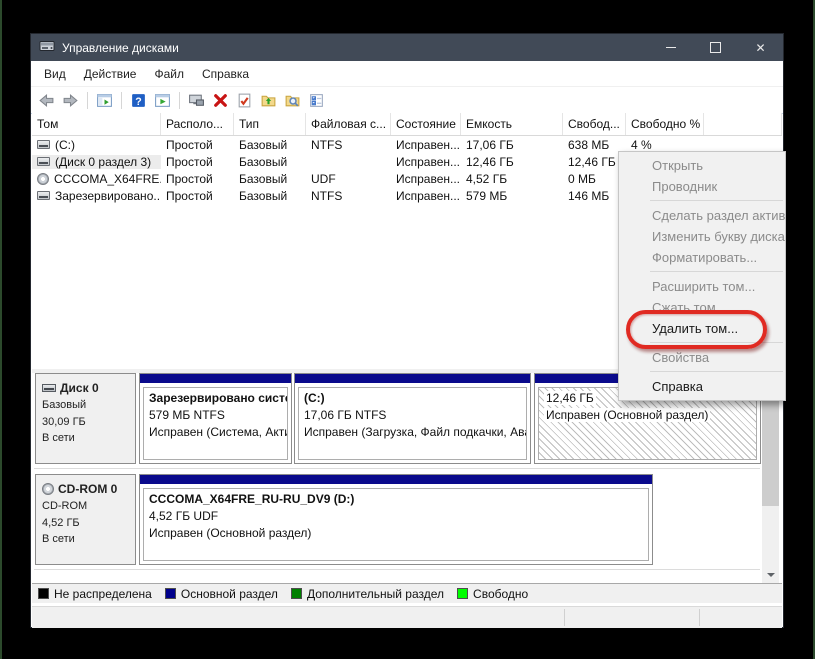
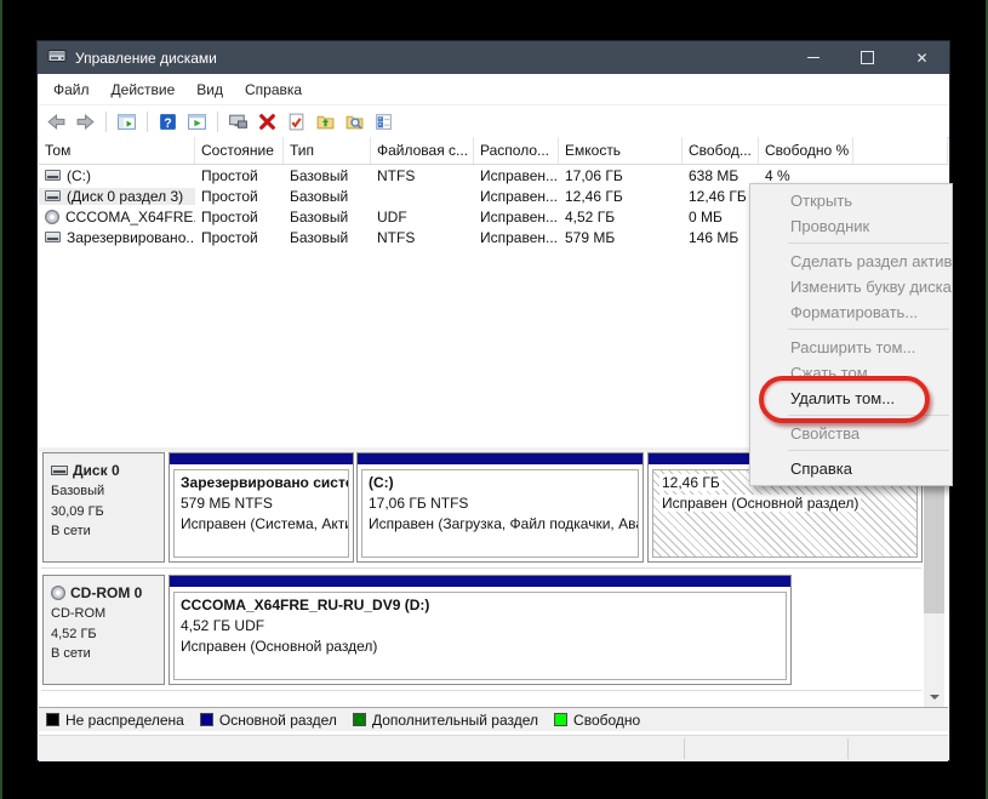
  Управление дисками
  ✕
- Вид
+ Файл
  Действие
- Файл
+ Вид
  Справка
  ?
  Том
- Располо...
+ Состояние
  Тип
  Файловая с...
- Состояние
+ Располо...
  Емкость
  Свобод...
  Свободно %
  (C:)
  Простой
  Базовый
  NTFS
  Исправен...
  17,06 ГБ
  638 МБ
  4 %
  (Диск 0 раздел 3)
  Простой
  Базовый
  Исправен...
  12,46 ГБ
  12,46 ГБ
  CCCOMA_X64FRE
  Простой
  Базовый
  UDF
  Исправен...
  4,52 ГБ
  0 МБ
  Зарезервировано..
  Простой
  Базовый
  NTFS
  Исправен...
  579 МБ
  146 МБ
  Диск 0
  Базовый
  30,09 ГБ
  В сети
  Зарезервировано сист
  579 МБ NTFS
  Исправен (Система, Акт
  (C:)
  17,06 ГБ NTFS
  Исправен (Загрузка, Файл подкачки, Ав
  12,46 ГБ
  Исправен (Основной раздел)
  CD-ROM 0
  CD-ROM
  4,52 ГБ
  В сети
  CCCOMA_X64FRE_RU-RU_DV9 (D:)
  4,52 ГБ UDF
  Исправен (Основной раздел)
  Не распределена
  Основной раздел
  Дополнительный раздел
  Свободно
  Открыть
  Проводник
  Сделать раздел актив
  Изменить букву диска
  Форматировать...
  Расширить том...
  Сжать том...
  Удалить том...
  Свойства
  Справка
